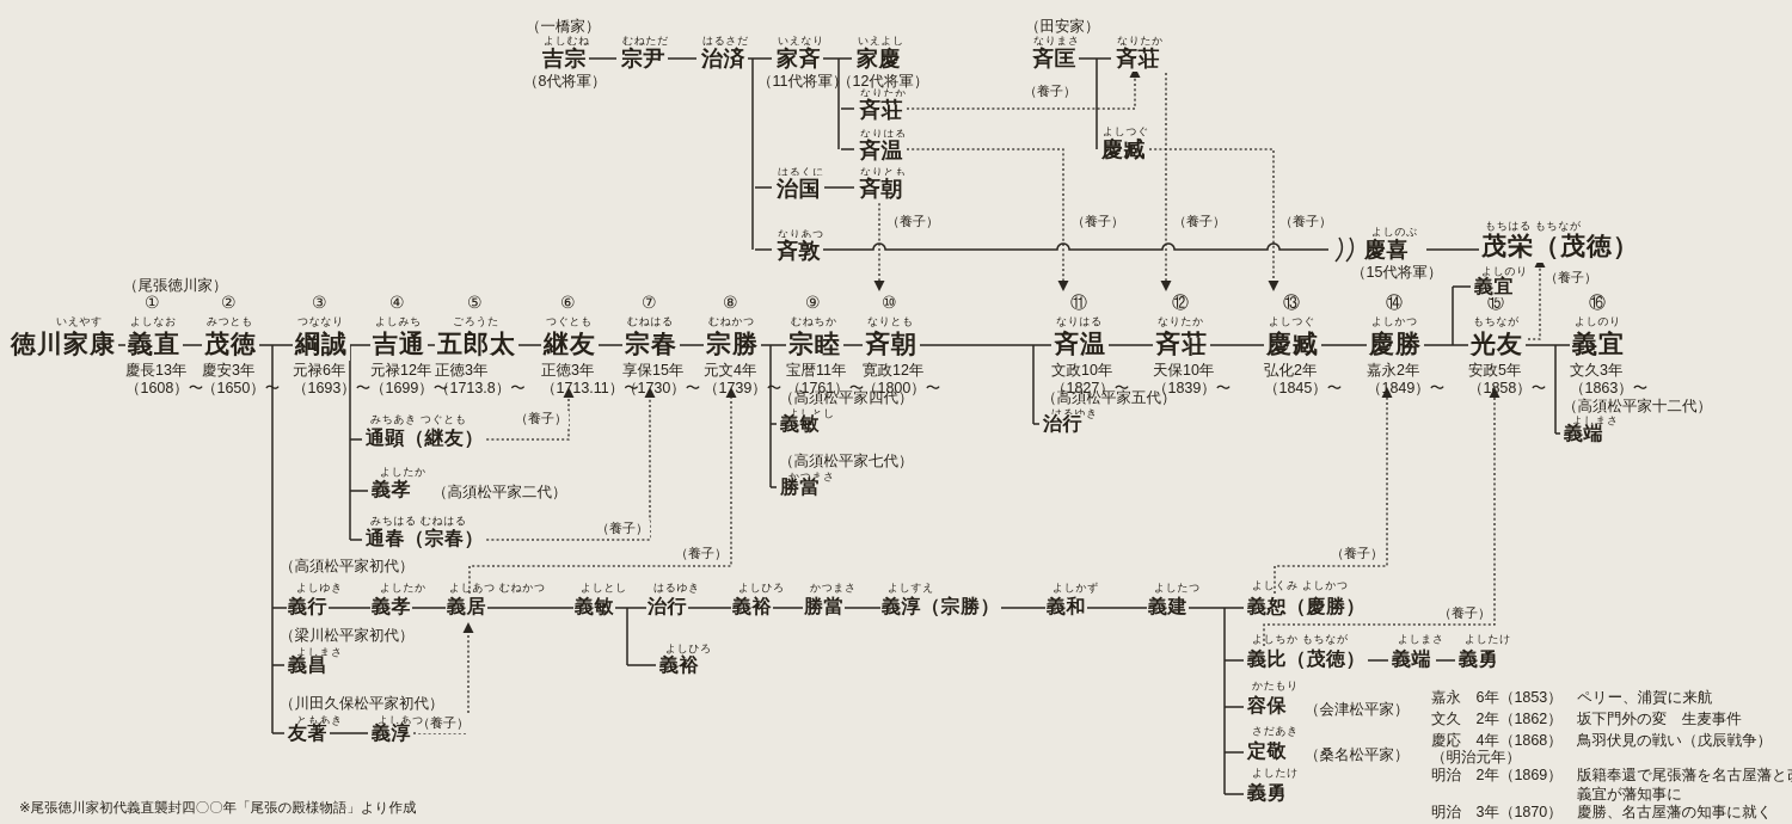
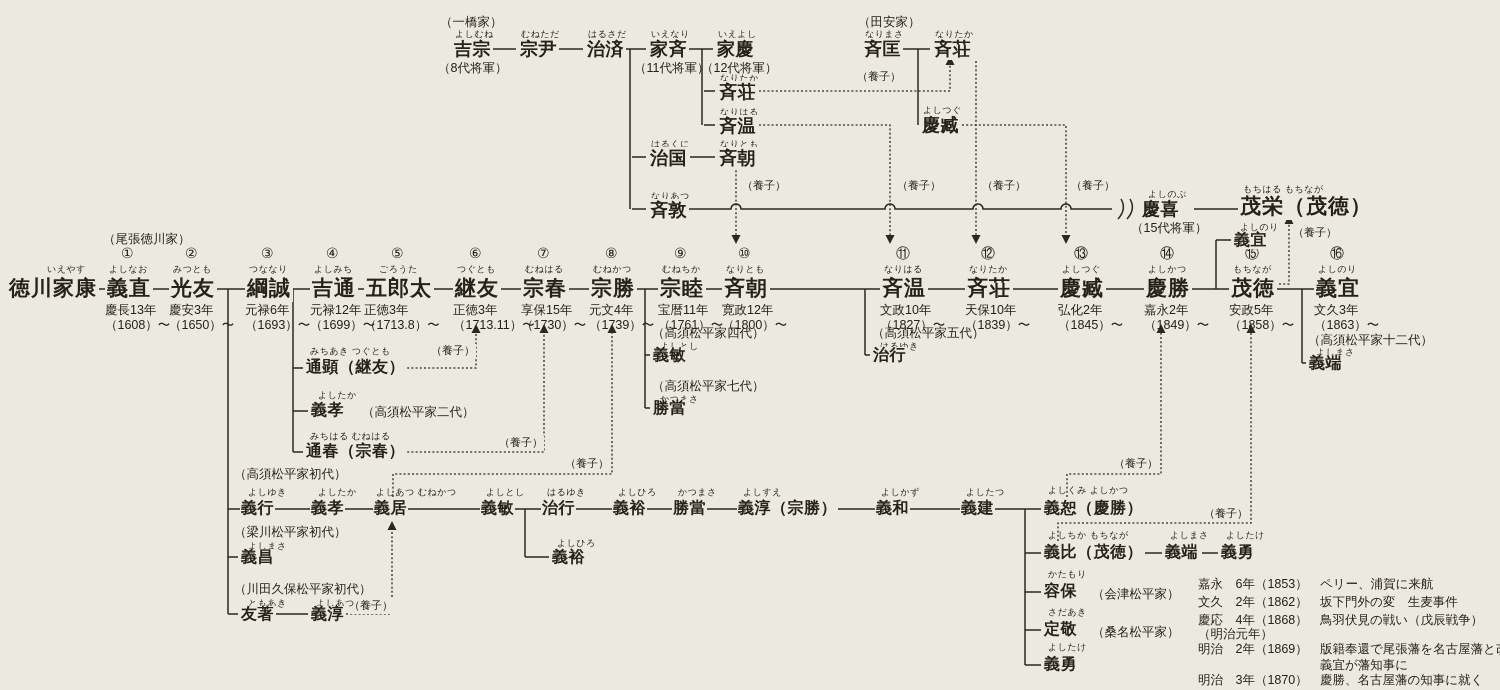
  （一橋家）
  （田安家）
  （尾張徳川家）
  よしむね
  吉宗
  （8代将軍）
  むねただ
  宗尹
  はるさだ
  治済
  いえなり
  家斉
  （11代将軍）
  いえよし
  家慶
  （12代将軍）
  なりたか
  斉荘
  なりはる
  斉温
  はるくに
  治国
  なりとも
  斉朝
  なりあつ
  斉敦
  よしのぶ
  慶喜
  （15代将軍）
  もちはる もちなが
  茂栄（茂徳）
  なりまさ
  斉匡
  なりたか
  斉荘
  よしつぐ
  慶臧
  （養子）
  （養子）
  （養子）
  （養子）
  （養子）
  （養子）
  （養子）
  （養子）
  （養子）
  （養子）
  （養子）
  （養子）
  いえやす
  徳川家康
  ①
  よしなお
  義直
  慶長13年
  （1608）〜
  ②
  みつとも
- 茂徳
+ 光友
  慶安3年
  （1650）〜
  ③
  つななり
  綱誠
  元禄6年
  （1693）〜
  ④
  よしみち
  吉通
  元禄12年
  （1699）〜
  ⑤
  ごろうた
  五郎太
  正徳3年
  （1713.8）〜
  ⑥
  つぐとも
  継友
  正徳3年
  （1713.11）〜
  ⑦
  むねはる
  宗春
  享保15年
  （1730）〜
  ⑧
  むねかつ
  宗勝
  元文4年
  （1739）〜
  ⑨
  むねちか
  宗睦
  宝暦11年
  （1761）〜
  ⑩
  なりとも
  斉朝
  寛政12年
  （1800）〜
  ⑪
  なりはる
  斉温
  文政10年
  （1827）〜
  ⑫
  なりたか
  斉荘
  天保10年
  （1839）〜
  ⑬
  よしつぐ
  慶臧
  弘化2年
  （1845）〜
  ⑭
  よしかつ
  慶勝
  嘉永2年
  （1849）〜
  ⑮
  もちなが
- 光友
+ 茂徳
  安政5年
  （1858）〜
  ⑯
  よしのり
  義宜
  文久3年
  （1863）〜
  よしのり
  義宜
  （高須松平家四代）
  よしとし
  義敏
  （高須松平家七代）
  かつまさ
  勝當
  （高須松平家五代）
  はるゆき
  治行
  （高須松平家十二代）
  よしまさ
  義端
  みちあき つぐとも
  通顕（継友）
  よしたか
  義孝
  （高須松平家二代）
  みちはる むねはる
  通春（宗春）
  （高須松平家初代）
  よしゆき
  義行
  よしたか
  義孝
  よしあつ むねかつ
  義居
  よしとし
  義敏
  はるゆき
  治行
  よしひろ
  義裕
  かつまさ
  勝當
  よしすえ
  義淳（宗勝）
  よしかず
  義和
  よしたつ
  義建
  よしひろ
  義裕
  （梁川松平家初代）
  よしまさ
  義昌
  （川田久保松平家初代）
  ともあき
  友著
  よしあつ
  義淳
  よしくみ よしかつ
  義恕（慶勝）
  よしちか もちなが
  義比（茂徳）
  かたもり
  容保
  （会津松平家）
  さだあき
  定敬
  （桑名松平家）
  よしたけ
  義勇
  よしまさ
  義端
  よしたけ
  義勇
  嘉永 6年（1853）
  ペリー、浦賀に来航
  文久 2年（1862）
  坂下門外の変 生麦事件
  慶応 4年（1868）
  鳥羽伏見の戦い（戊辰戦争）
  （明治元年）
  明治 2年（1869）
  版籍奉還で尾張藩を名古屋藩と
  義宜が藩知事に
  明治 3年（1870）
  慶勝、名古屋藩の知事に就く
- ※尾張徳川家初代義直襲封四〇〇年「尾張の殿様物語」より作成
